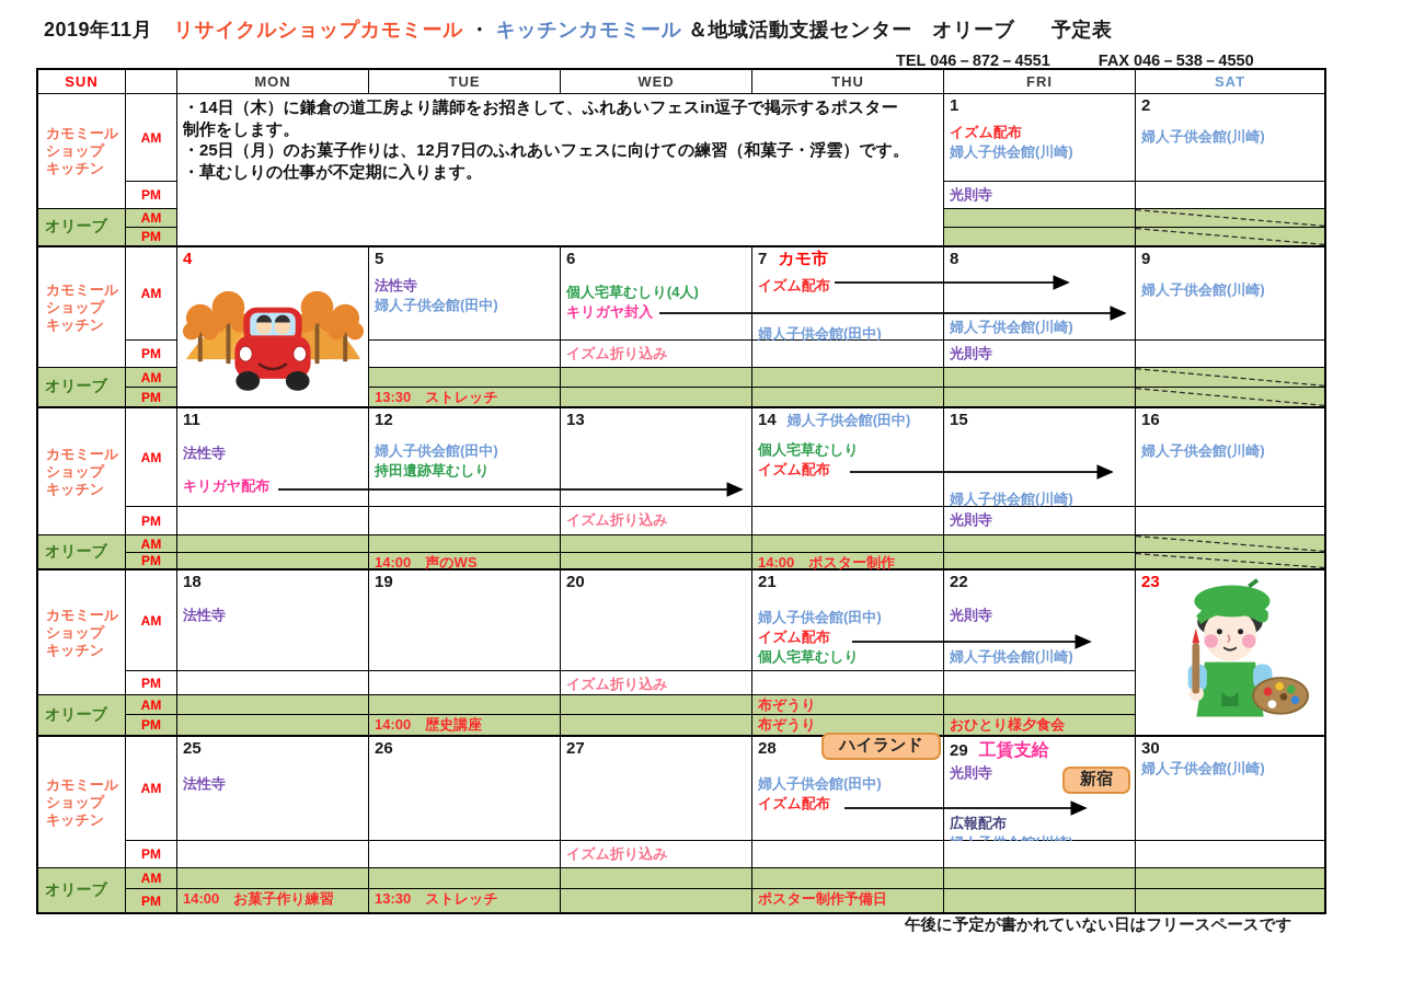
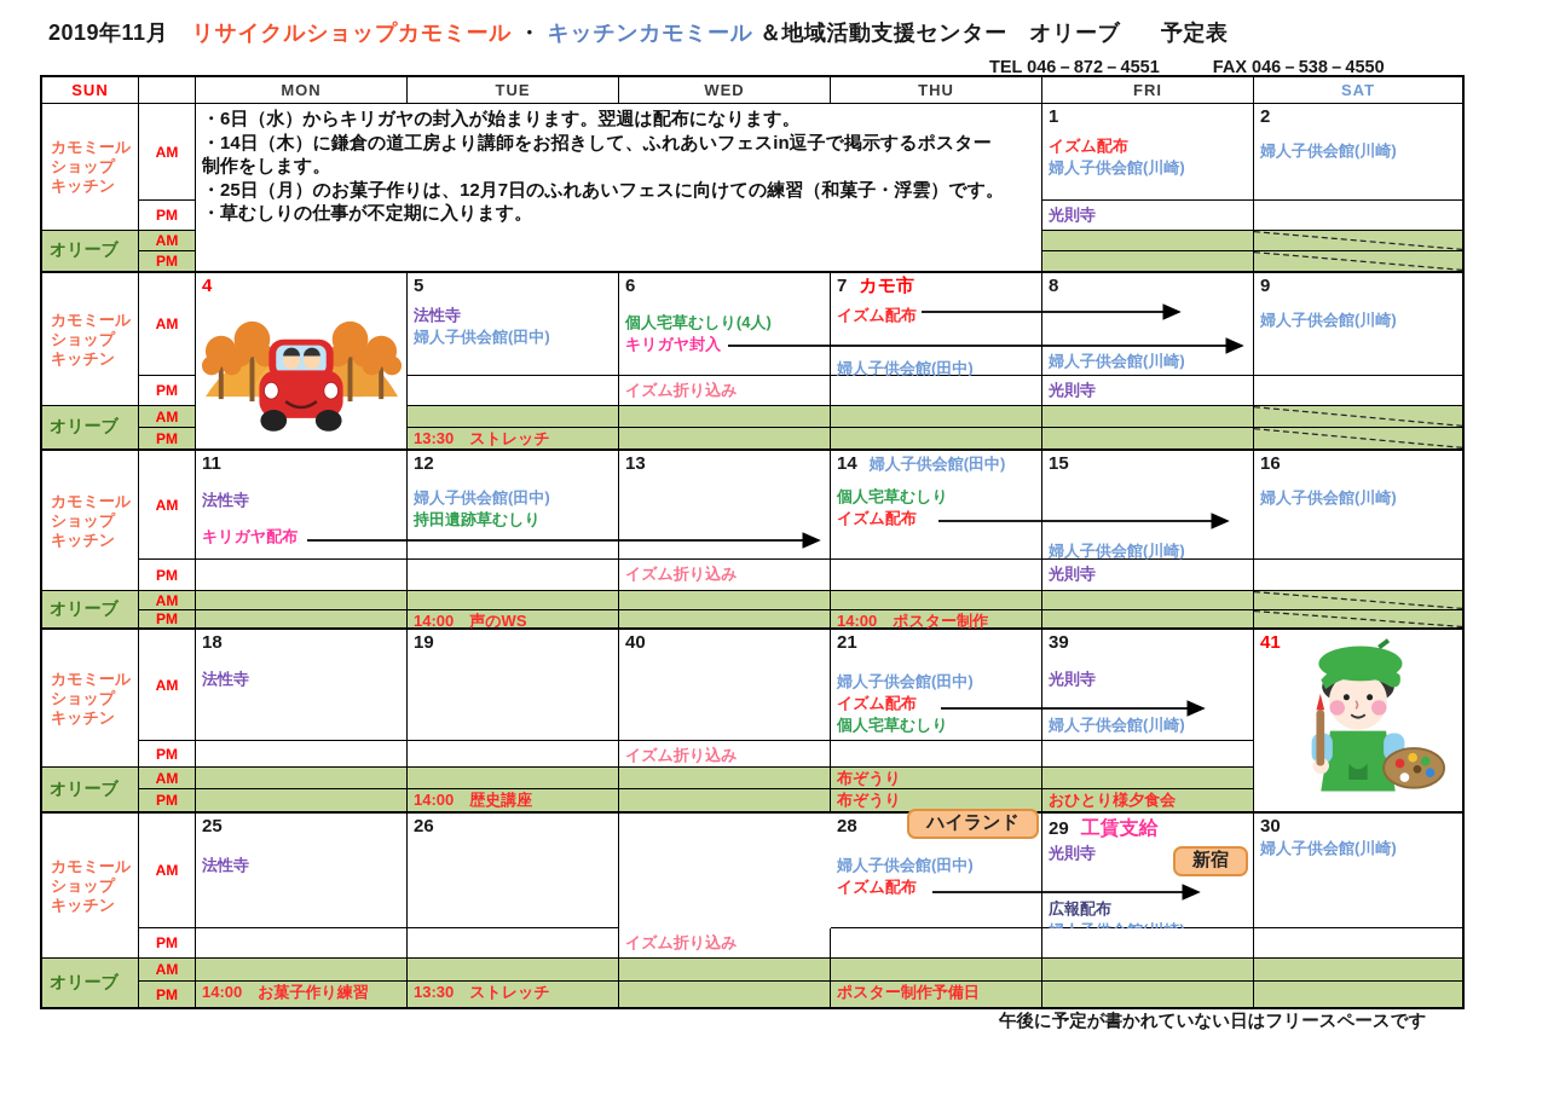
  2019年11月 リサイクルショップカモミール ・ キッチンカモミール ＆地域活動支援センター オリーブ 予定表
  TEL 046－872－4551
  FAX 046－538－4550
  SUN
  MON
  TUE
  WED
  THU
  FRI
  SAT
  カモミール
  ショップ
  キッチン
  オリーブ
  AM
  PM
  AM
  PM
+ ・6日（水）からキリガヤの封入が始まります。翌週は配布になります。
  ・14日（木）に鎌倉の道工房より講師をお招きして、ふれあいフェスin逗子で掲示するポスター
  制作をします。
  ・25日（月）のお菓子作りは、12月7日のふれあいフェスに向けての練習（和菓子・浮雲）です。
  ・草むしりの仕事が不定期に入ります。
  1
  イズム配布
  婦人子供会館(川崎)
  光則寺
  2
  婦人子供会館(川崎)
  カモミール
  ショップ
  キッチン
  オリーブ
  AM
  PM
  AM
  PM
  4
  5
  法性寺
  婦人子供会館(田中)
  13:30 ストレッチ
  6
  個人宅草むしり(4人)
  キリガヤ封入
  イズム折り込み
  7
  カモ市
  イズム配布
  婦人子供会館(田中)
  8
  婦人子供会館(川崎)
  光則寺
  9
  婦人子供会館(川崎)
  カモミール
  ショップ
  キッチン
  オリーブ
  AM
  PM
  AM
  PM
  11
  法性寺
  キリガヤ配布
  12
  婦人子供会館(田中)
  持田遺跡草むしり
  14:00 声のWS
  13
  イズム折り込み
  14
  婦人子供会館(田中)
  個人宅草むしり
  イズム配布
  14:00 ポスター制作
  15
  婦人子供会館(川崎)
  光則寺
  16
  婦人子供会館(川崎)
  カモミール
  ショップ
  キッチン
  オリーブ
  AM
  PM
  AM
  PM
  18
  法性寺
  19
  14:00 歴史講座
- 20
+ 40
  イズム折り込み
  21
  婦人子供会館(田中)
  イズム配布
  個人宅草むしり
  布ぞうり
  布ぞうり
- 22
+ 39
  光則寺
  婦人子供会館(川崎)
  おひとり様夕食会
- 23
+ 41
  カモミール
  ショップ
  キッチン
  オリーブ
  AM
  PM
  AM
  PM
  25
  法性寺
  14:00 お菓子作り練習
  26
  13:30 ストレッチ
- 27
  イズム折り込み
  28
  ハイランド
  婦人子供会館(田中)
  イズム配布
  ポスター制作予備日
  29
  工賃支給
  光則寺
  新宿
  広報配布
  30
  婦人子供会館(川崎)
  午後に予定が書かれていない日はフリースペースです
